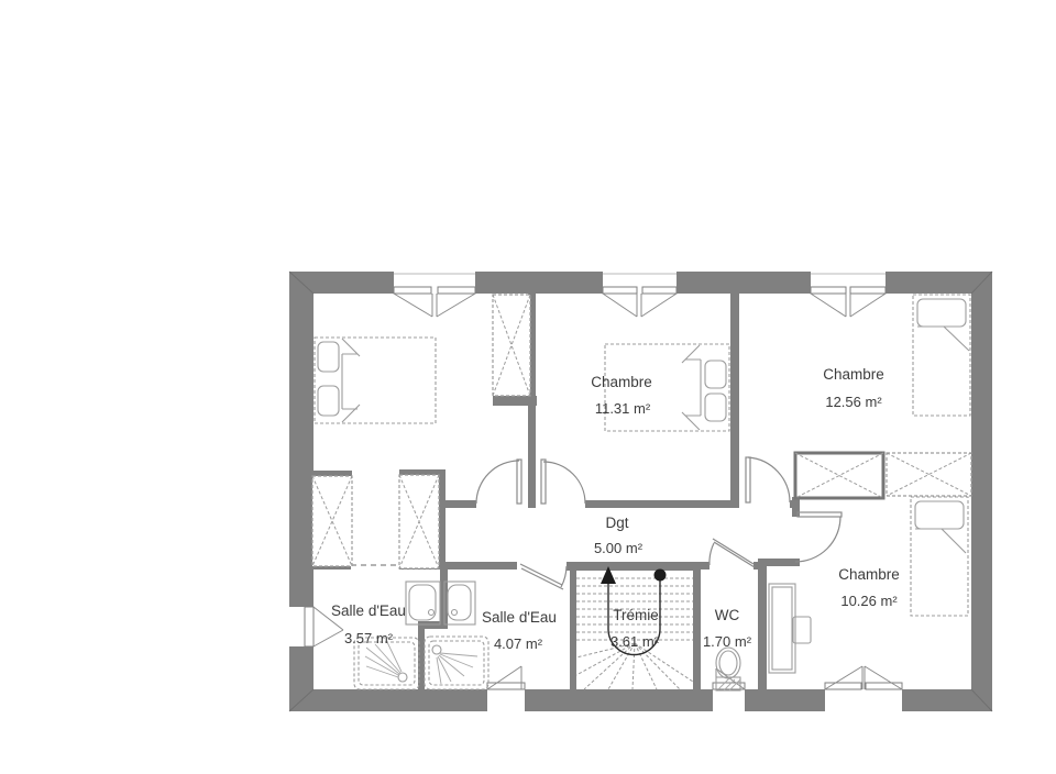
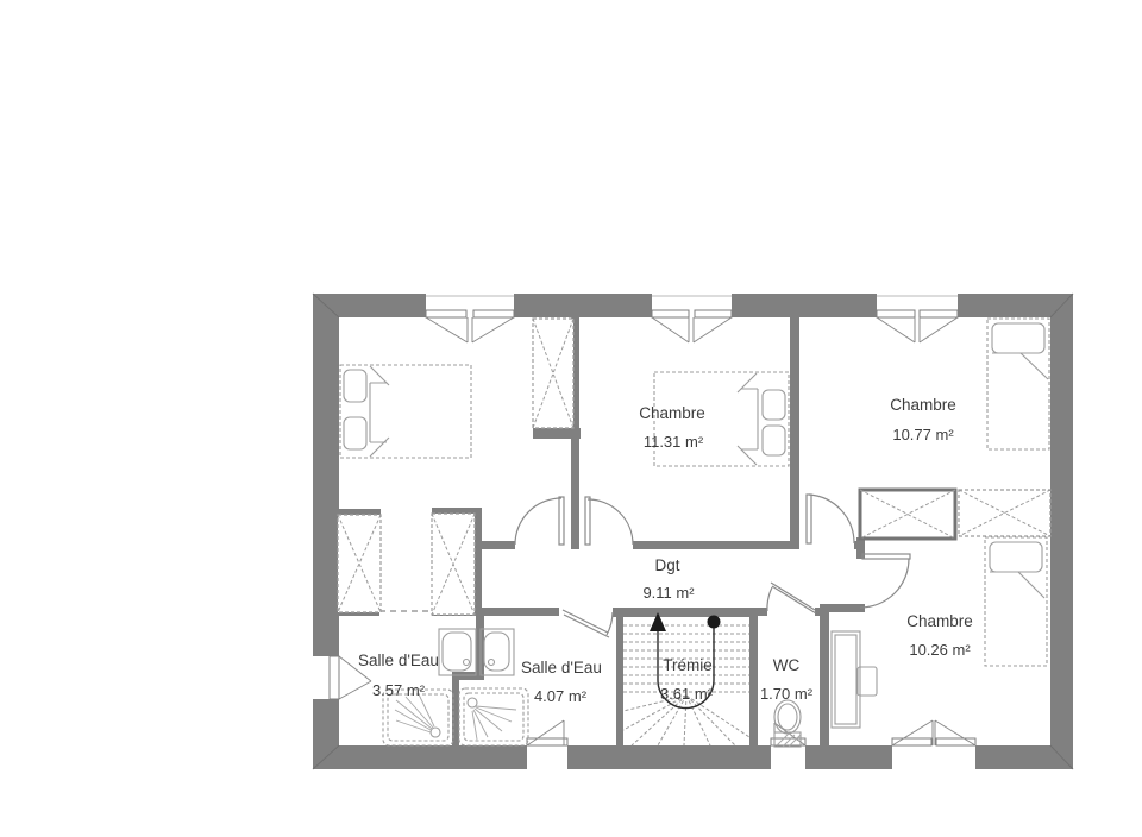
  Chambre
  11.31 m²
  Chambre
- 12.56 m²
+ 10.77 m²
  Chambre
  10.26 m²
  Dgt
- 5.00 m²
+ 9.11 m²
  Salle d'Eau
  3.57 m²
  Salle d'Eau
  4.07 m²
  Trémie
  3.61 m²
  WC
  1.70 m²
